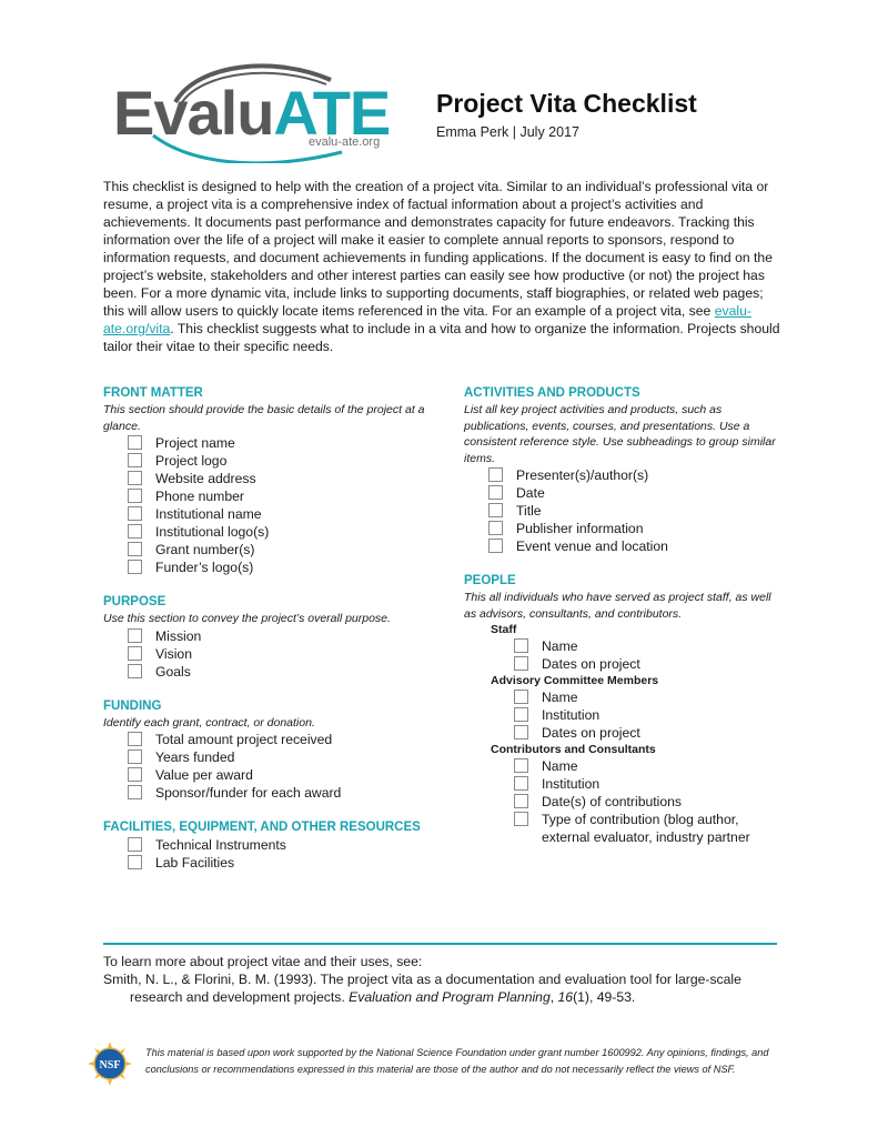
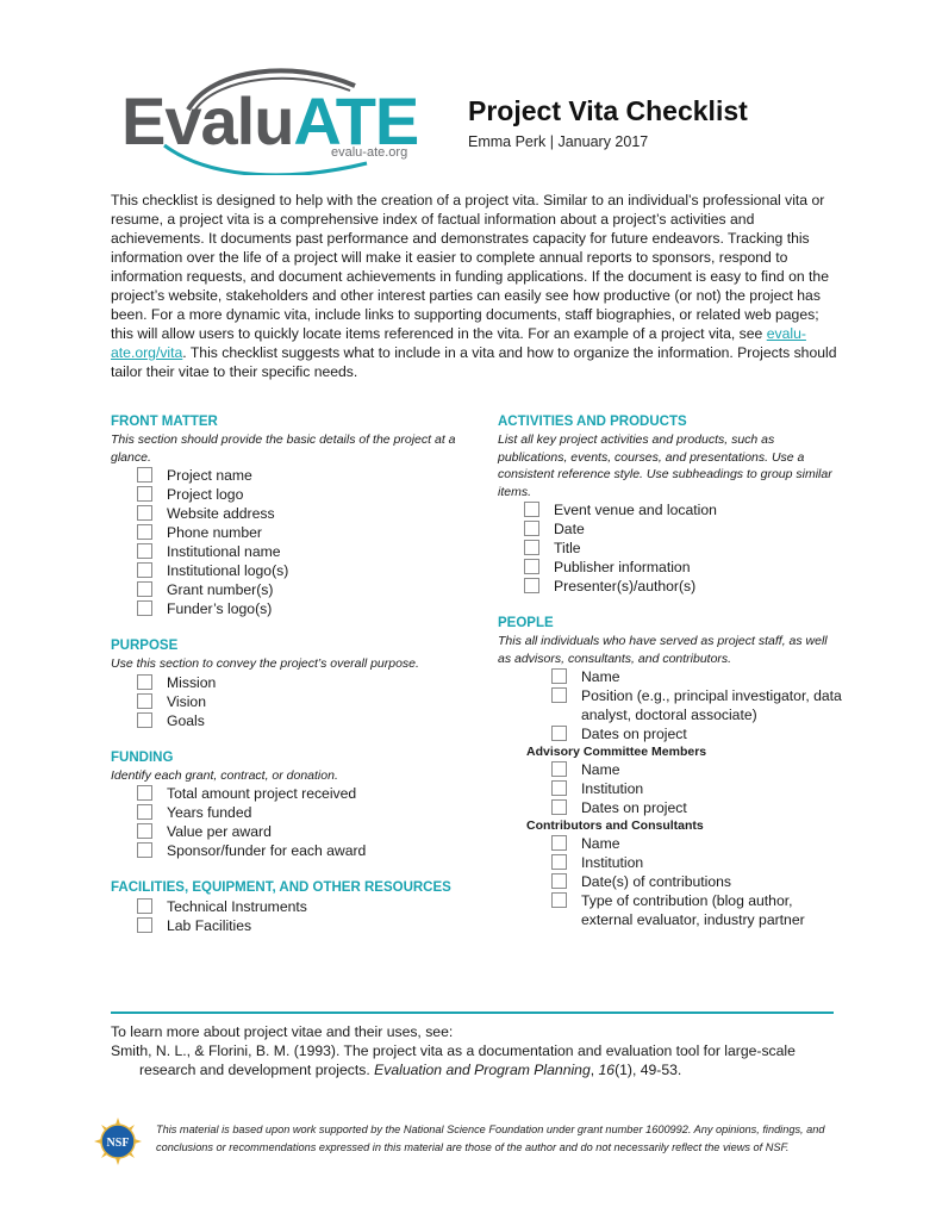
  EvaluATE
  evalu-ate.org
  Project Vita Checklist
- Emma Perk | July 2017
+ Emma Perk | January 2017
  This checklist is designed to help with the creation of a project vita. Similar to an individual’s professional vita or resume, a project vita is a comprehensive index of factual information about a project’s activities and achievements. It documents past performance and demonstrates capacity for future endeavors. Tracking this information over the life of a project will make it easier to complete annual reports to sponsors, respond to information requests, and document achievements in funding applications. If the document is easy to find on the project’s website, stakeholders and other interest parties can easily see how productive (or not) the project has been. For a more dynamic vita, include links to supporting documents, staff biographies, or related web pages; this will allow users to quickly locate items referenced in the vita. For an example of a project vita, see evalu-ate.org/vita. This checklist suggests what to include in a vita and how to organize the information. Projects should tailor their vitae to their specific needs.
  FRONT MATTER
  This section should provide the basic details of the project at a glance.
  Project name
  Project logo
  Website address
  Phone number
  Institutional name
  Institutional logo(s)
  Grant number(s)
  Funder’s logo(s)
  PURPOSE
  Use this section to convey the project’s overall purpose.
  Mission
  Vision
  Goals
  FUNDING
  Identify each grant, contract, or donation.
  Total amount project received
  Years funded
  Value per award
  Sponsor/funder for each award
  FACILITIES, EQUIPMENT, AND OTHER RESOURCES
  Technical Instruments
  Lab Facilities
  ACTIVITIES AND PRODUCTS
  List all key project activities and products, such as publications, events, courses, and presentations. Use a consistent reference style. Use subheadings to group similar items.
- Presenter(s)/author(s)
+ Event venue and location
  Date
  Title
  Publisher information
- Event venue and location
+ Presenter(s)/author(s)
  PEOPLE
  This all individuals who have served as project staff, as well as advisors, consultants, and contributors.
- Staff
  Name
+ Position (e.g., principal investigator, data analyst, doctoral associate)
  Dates on project
  Advisory Committee Members
  Name
  Institution
  Dates on project
  Contributors and Consultants
  Name
  Institution
  Date(s) of contributions
  Type of contribution (blog author, external evaluator, industry partner
  To learn more about project vitae and their uses, see:
  Smith, N. L., & Florini, B. M. (1993). The project vita as a documentation and evaluation tool for large-scale
  research and development projects. Evaluation and Program Planning, 16(1), 49-53.
  NSF
  This material is based upon work supported by the National Science Foundation under grant number 1600992. Any opinions, findings, and conclusions or recommendations expressed in this material are those of the author and do not necessarily reflect the views of NSF.
